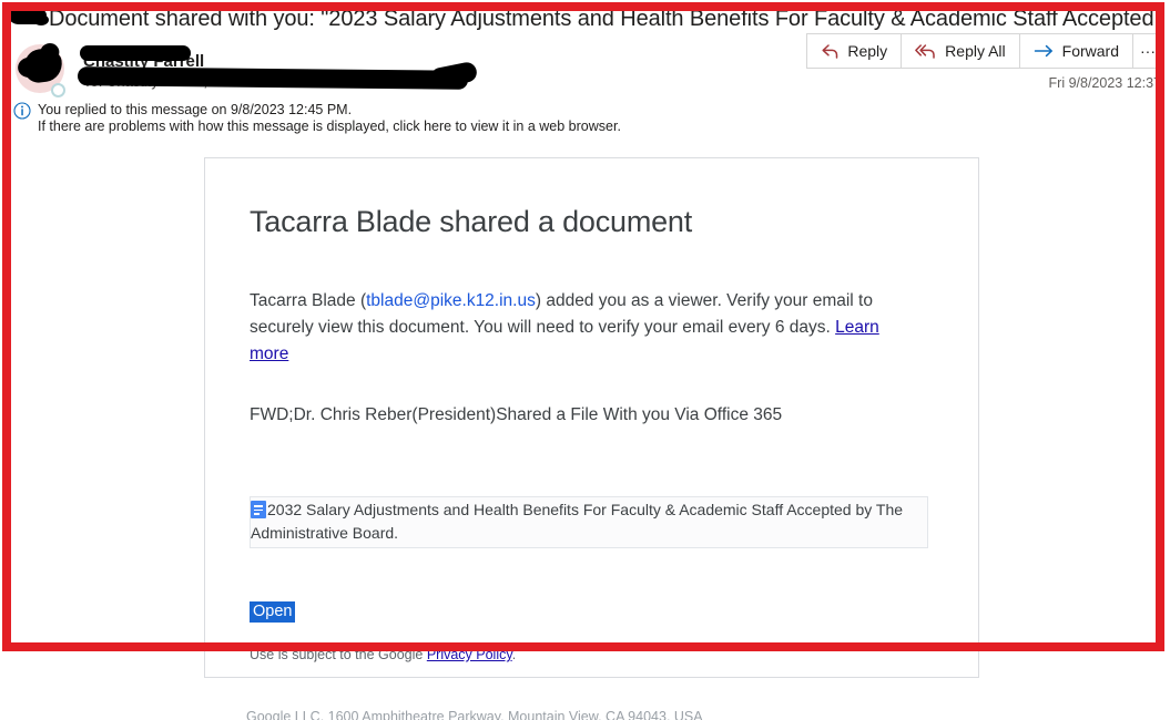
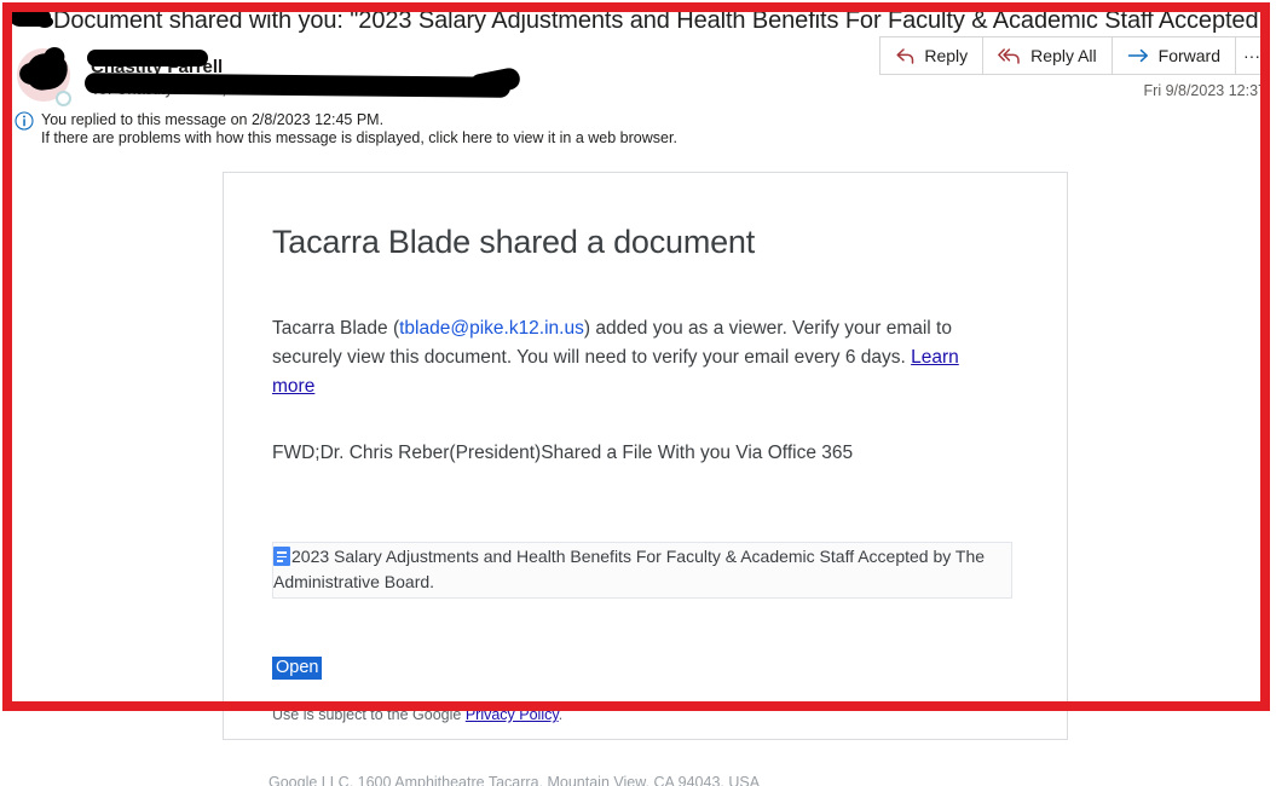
  Document shared with you: "2023 Salary Adjustments and Health Benefits For Faculty & Academic Staff Accepted
  Chastity Farrell
  Reply
  Reply All
  Forward
  ···
  Fri 9/8/2023 12:37
- You replied to this message on 9/8/2023 12:45 PM.
+ You replied to this message on 2/8/2023 12:45 PM.
  If there are problems with how this message is displayed, click here to view it in a web browser.
  Tacarra Blade shared a document
  Tacarra Blade (tblade@pike.k12.in.us) added you as a viewer. Verify your email to securely view this document. You will need to verify your email every 6 days. Learn more
  FWD;Dr. Chris Reber(President)Shared a File With you Via Office 365
- 2032 Salary Adjustments and Health Benefits For Faculty & Academic Staff Accepted by The Administrative Board.
+ 2023 Salary Adjustments and Health Benefits For Faculty & Academic Staff Accepted by The Administrative Board.
  Open
  Use is subject to the Google Privacy Policy.
- Google LLC, 1600 Amphitheatre Parkway, Mountain View, CA 94043, USA
+ Google LLC, 1600 Amphitheatre Tacarra, Mountain View, CA 94043, USA
